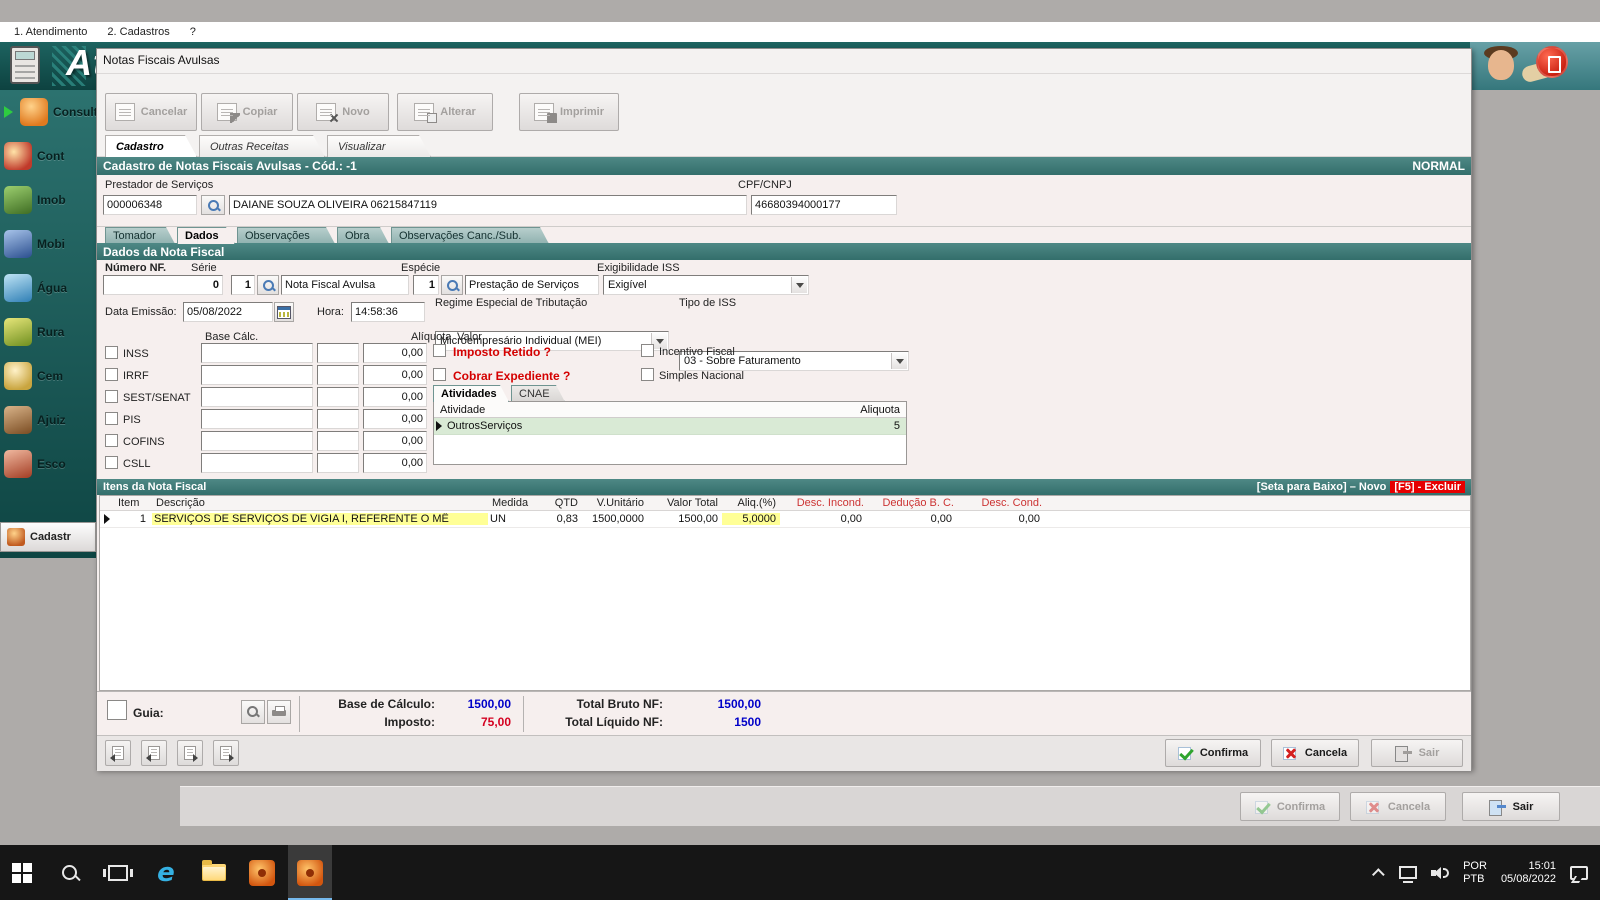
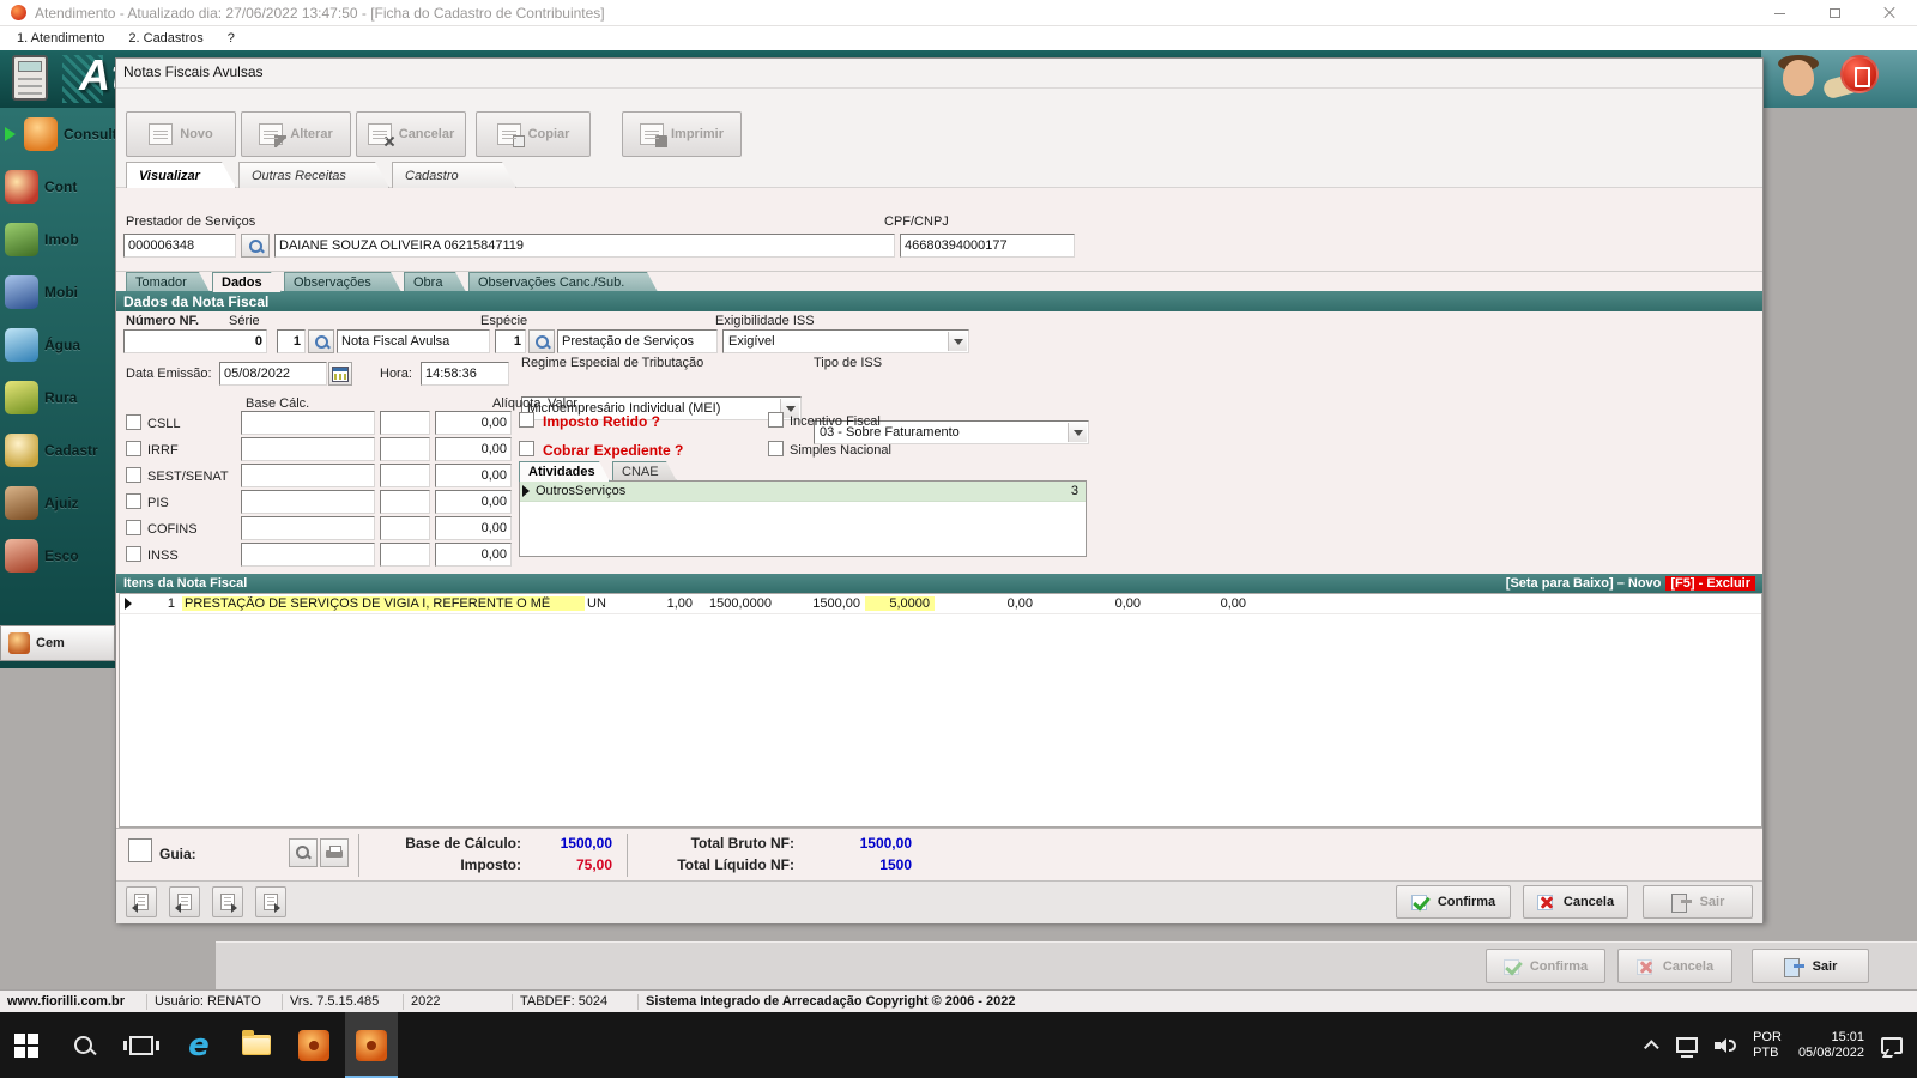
+ Atendimento - Atualizado dia: 27/06/2022 13:47:50 - [Ficha do Cadastro de Contribuintes]
  1. Atendimento
  2. Cadastros
  ?
  Consul
  Cont
  Imob
  Mobi
  Água
  Rura
- Cem
+ Cadastr
  Ajuiz
  Esco
- Cadastr
+ Cem
  Notas Fiscais Avulsas
- Cancelar
+ Novo
- Copiar
+ Alterar
- Novo
+ Cancelar
- Alterar
+ Copiar
  Imprimir
- Cadastro
+ Visualizar
  Outras Receitas
- Visualizar
+ Cadastro
- Cadastro de Notas Fiscais Avulsas - Cód.: -1
- NORMAL
  Prestador de Serviços
  CPF/CNPJ
  000006348
  DAIANE SOUZA OLIVEIRA 06215847119
  46680394000177
  Tomador
  Dados
  Observações
  Obra
  Observações Canc./Sub.
  Dados da Nota Fiscal
  Número NF.
  Série
  Espécie
  Exigibilidade ISS
  0
  1
  Nota Fiscal Avulsa
  1
  Prestação de Serviços
  Exigível
  Data Emissão:
  05/08/2022
  Hora:
  14:58:36
  Regime Especial de Tributação
  Microempresário Individual (MEI)
  Tipo de ISS
  03 - Sobre Faturamento
  Base Cálc.
  Alíquota
  Valor
- INSS
+ CSLL
  0,00
  IRRF
  0,00
  SEST/SENAT
  0,00
  PIS
  0,00
  COFINS
  0,00
- CSLL
+ INSS
  0,00
  Imposto Retido ?
  Incentivo Fiscal
  Cobrar Expediente ?
  Simples Nacional
  Atividades
  CNAE
- Atividade
- Aliquota
  OutrosServiços
- 5
+ 3
  Itens da Nota Fiscal
  [Seta para Baixo] – Novo
  [F5] - Excluir
- Item
- Descrição
- Medida
- QTD
- V.Unitário
- Valor Total
- Aliq.(%)
- Desc. Incond.
- Dedução B. C.
- Desc. Cond.
  1
- SERVIÇOS DE SERVIÇOS DE VIGIA I, REFERENTE O MÊ
+ PRESTAÇÃO DE SERVIÇOS DE VIGIA I, REFERENTE O MÊ
  UN
- 0,83
+ 1,00
  1500,0000
  1500,00
  5,0000
  0,00
  0,00
  0,00
  Guia:
  Base de Cálculo:
  1500,00
  Imposto:
  75,00
  Total Bruto NF:
  1500,00
  Total Líquido NF:
  1500
  Confirma
  Cancela
  Sair
  Confirma
  Cancela
  Sair
+ www.fiorilli.com.br
+ Usuário: RENATO
+ Vrs. 7.5.15.485
+ 2022
+ TABDEF: 5024
+ Sistema Integrado de Arrecadação Copyright © 2006 - 2022
  e
  POR
  PTB
  15:01
  05/08/2022
